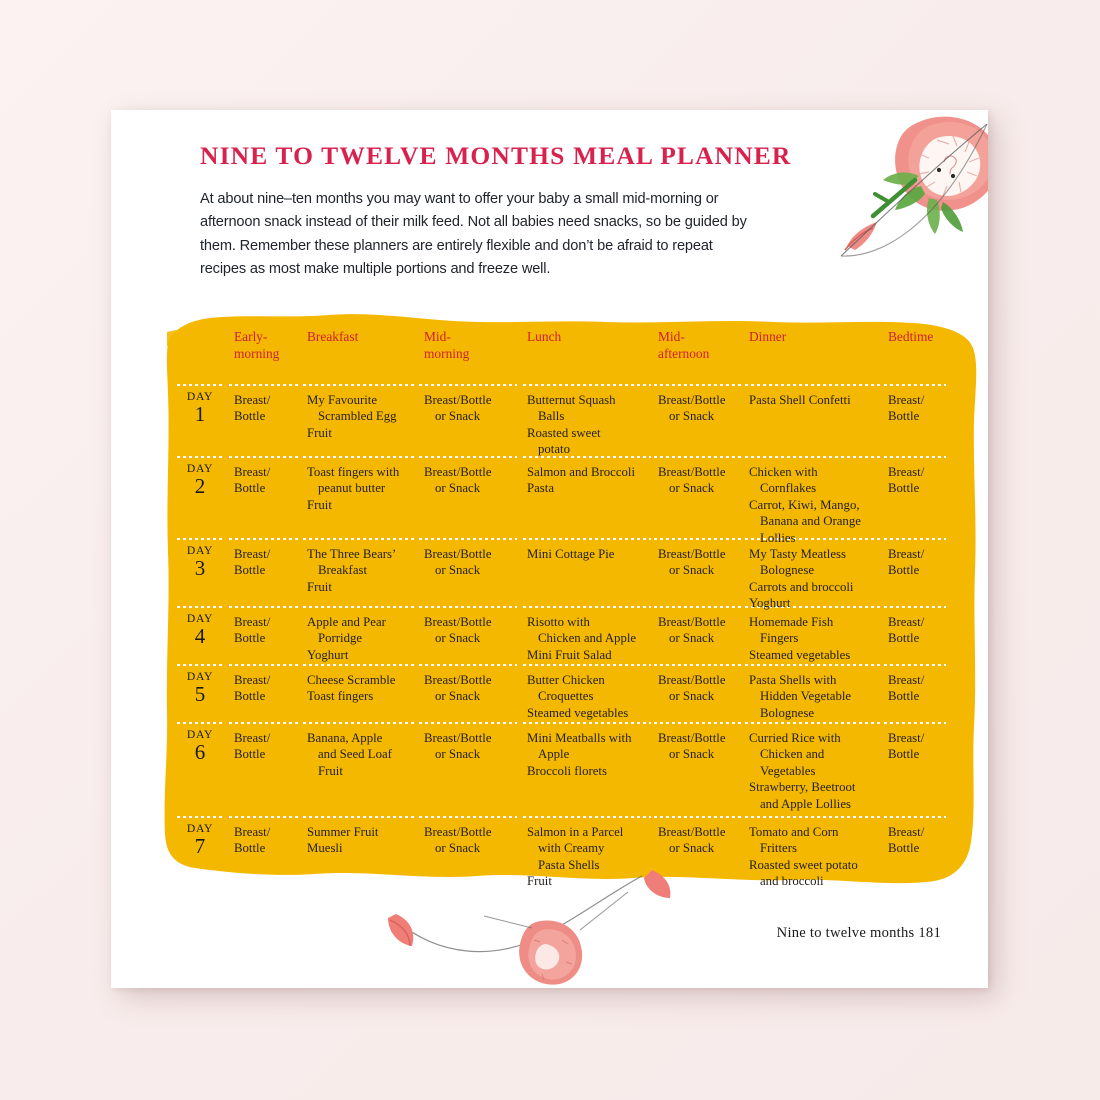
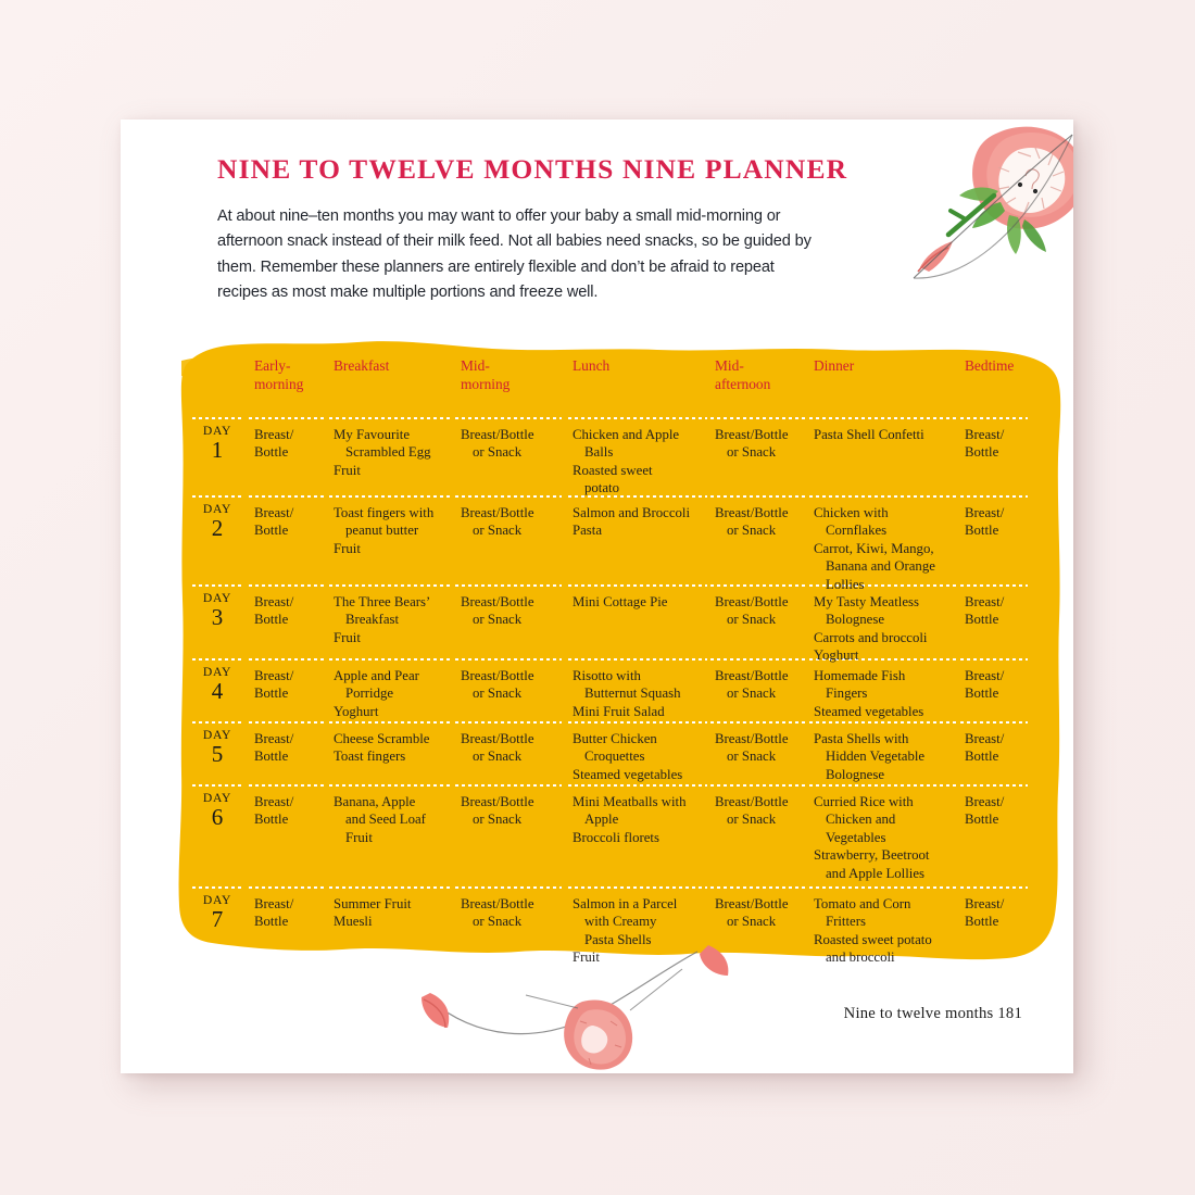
  Early-
  morning
  Breakfast
  Mid-
  morning
  Lunch
  Mid-
  afternoon
  Dinner
  Bedtime
  DAY
  1
  Breast/
  Bottle
  My Favourite
  Scrambled Egg
  Fruit
  Breast/Bottle
  or Snack
- Butternut Squash
+ Chicken and Apple
  Balls
  Roasted sweet
  potato
  Breast/Bottle
  or Snack
  Pasta Shell Confetti
  Breast/
  Bottle
  DAY
  2
  Breast/
  Bottle
  Toast fingers with
  peanut butter
  Fruit
  Breast/Bottle
  or Snack
  Salmon and Broccoli
  Pasta
  Breast/Bottle
  or Snack
  Chicken with
  Cornflakes
  Carrot, Kiwi, Mango,
  Banana and Orange
  Lollies
  Breast/
  Bottle
  DAY
  3
  Breast/
  Bottle
  The Three Bears’
  Breakfast
  Fruit
  Breast/Bottle
  or Snack
  Mini Cottage Pie
  Breast/Bottle
  or Snack
  My Tasty Meatless
  Bolognese
  Carrots and broccoli
  Yoghurt
  Breast/
  Bottle
  DAY
  4
  Breast/
  Bottle
  Apple and Pear
  Porridge
  Yoghurt
  Breast/Bottle
  or Snack
  Risotto with
- Chicken and Apple
+ Butternut Squash
  Mini Fruit Salad
  Breast/Bottle
  or Snack
  Homemade Fish
  Fingers
  Steamed vegetables
  Breast/
  Bottle
  DAY
  5
  Breast/
  Bottle
  Cheese Scramble
  Toast fingers
  Breast/Bottle
  or Snack
  Butter Chicken
  Croquettes
  Steamed vegetables
  Breast/Bottle
  or Snack
  Pasta Shells with
  Hidden Vegetable
  Bolognese
  Breast/
  Bottle
  DAY
  6
  Breast/
  Bottle
  Banana, Apple
  and Seed Loaf
  Fruit
  Breast/Bottle
  or Snack
  Mini Meatballs with
  Apple
  Broccoli florets
  Breast/Bottle
  or Snack
  Curried Rice with
  Chicken and
  Vegetables
  Strawberry, Beetroot
  and Apple Lollies
  Breast/
  Bottle
  DAY
  7
  Breast/
  Bottle
  Summer Fruit
  Muesli
  Breast/Bottle
  or Snack
  Salmon in a Parcel
  with Creamy
  Pasta Shells
  Fruit
  Breast/Bottle
  or Snack
  Tomato and Corn
  Fritters
  Roasted sweet potato
  and broccoli
  Breast/
  Bottle
- NINE TO TWELVE MONTHS MEAL PLANNER
+ NINE TO TWELVE MONTHS NINE PLANNER
  At about nine–ten months you may want to offer your baby a small mid-morning or afternoon snack instead of their milk feed. Not all babies need snacks, so be guided by them. Remember these planners are entirely flexible and don’t be afraid to repeat recipes as most make multiple portions and freeze well.
  Nine to twelve months 181
